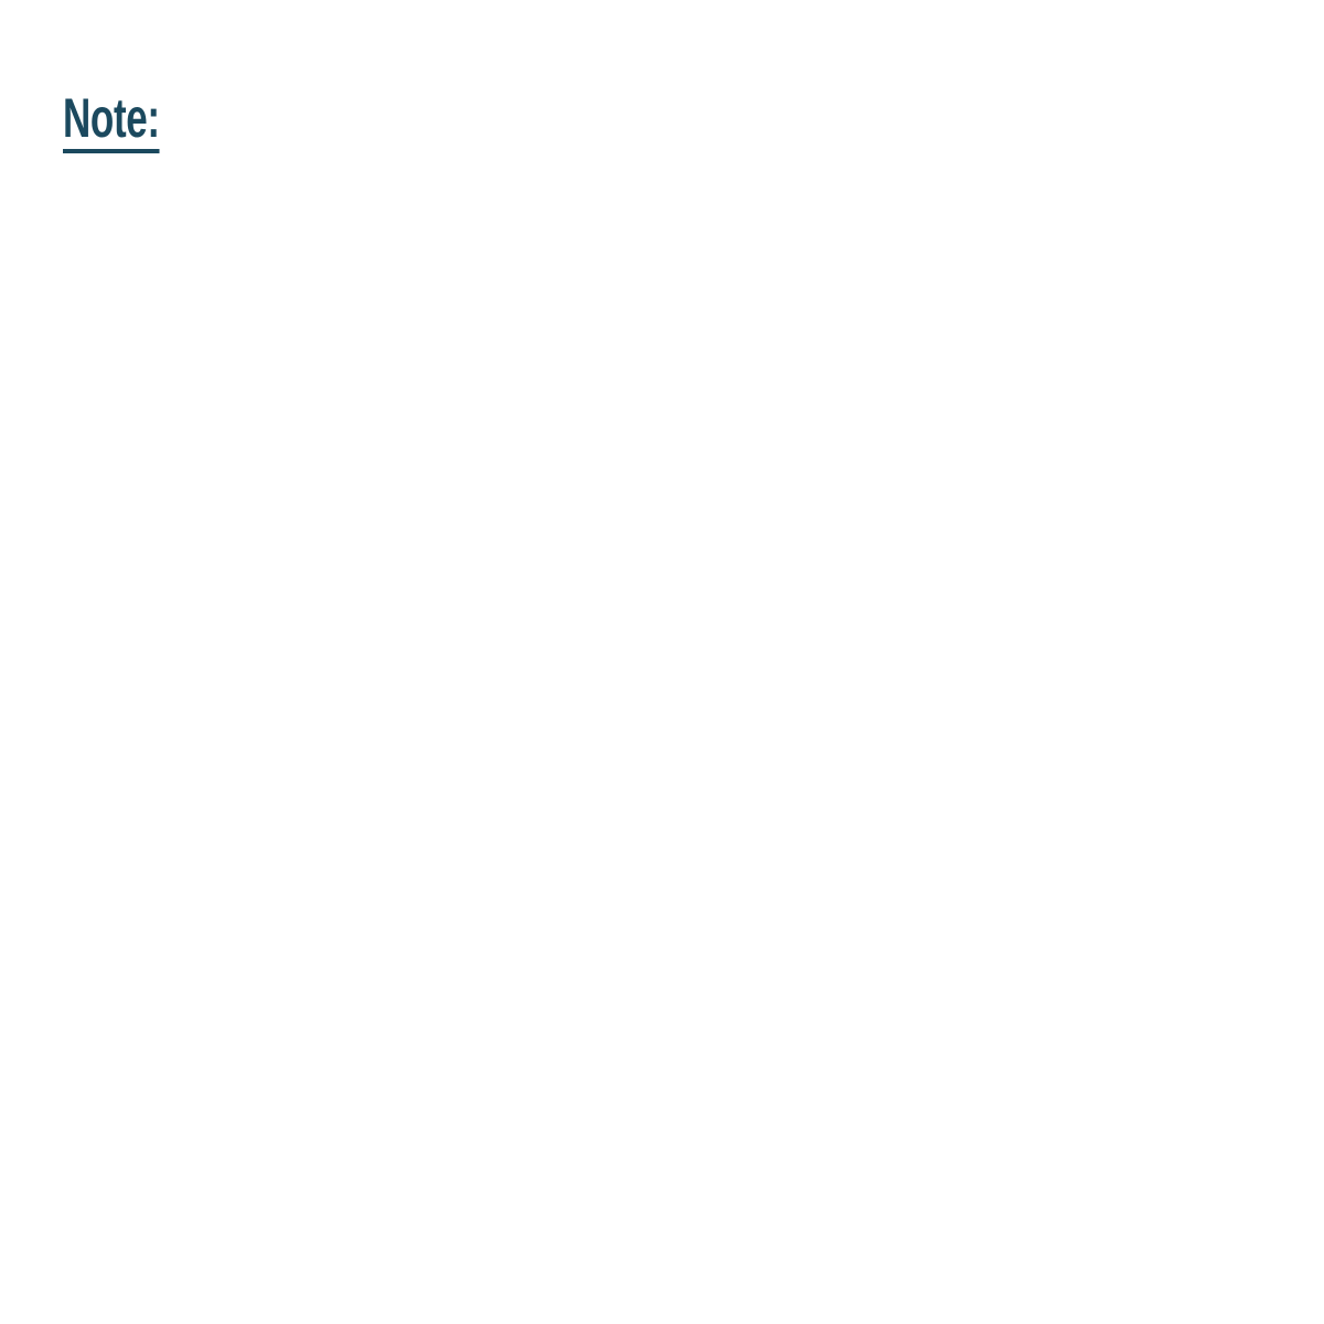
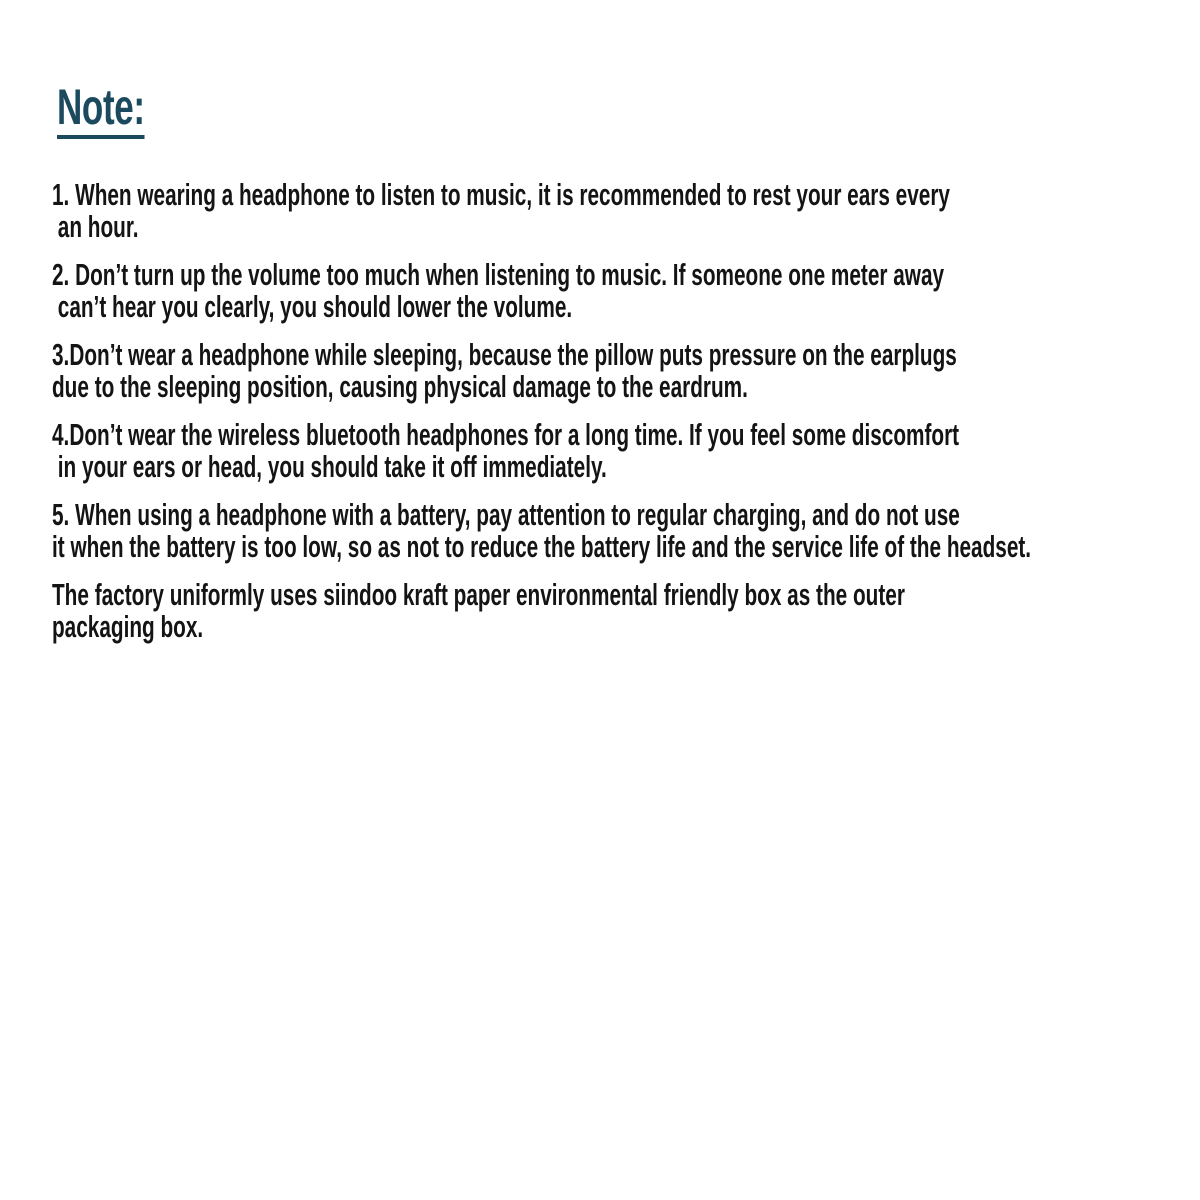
  Note:
+ 1. When wearing a headphone to listen to music, it is recommended to rest your ears every
+ an hour.
+ 2. Don’t turn up the volume too much when listening to music. If someone one meter away
+ can’t hear you clearly, you should lower the volume.
+ 3.Don’t wear a headphone while sleeping, because the pillow puts pressure on the earplugs
+ due to the sleeping position, causing physical damage to the eardrum.
+ 4.Don’t wear the wireless bluetooth headphones for a long time. If you feel some discomfort
+ in your ears or head, you should take it off immediately.
+ 5. When using a headphone with a battery, pay attention to regular charging, and do not use
+ it when the battery is too low, so as not to reduce the battery life and the service life of the headset.
+ The factory uniformly uses siindoo kraft paper environmental friendly box as the outer
+ packaging box.
